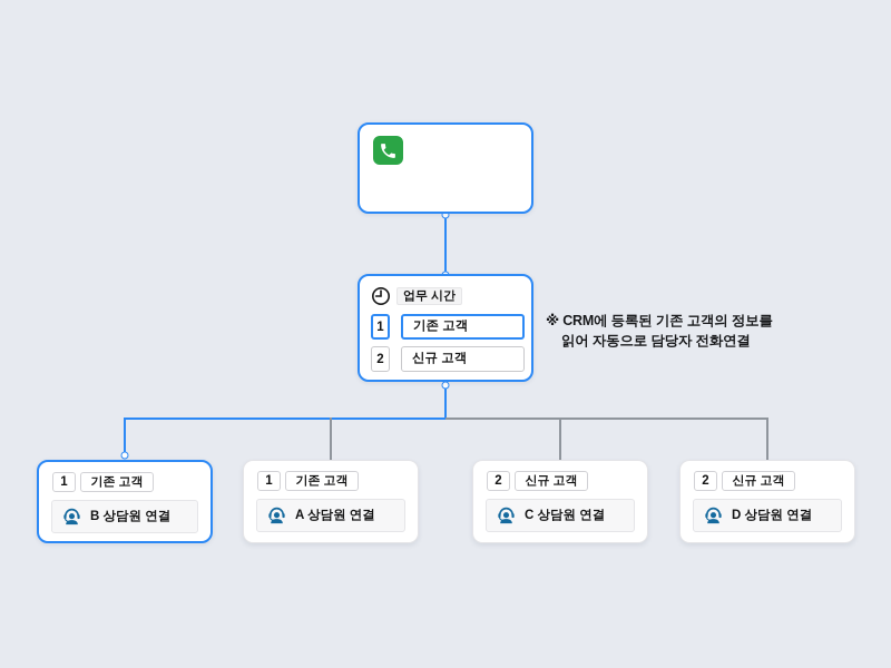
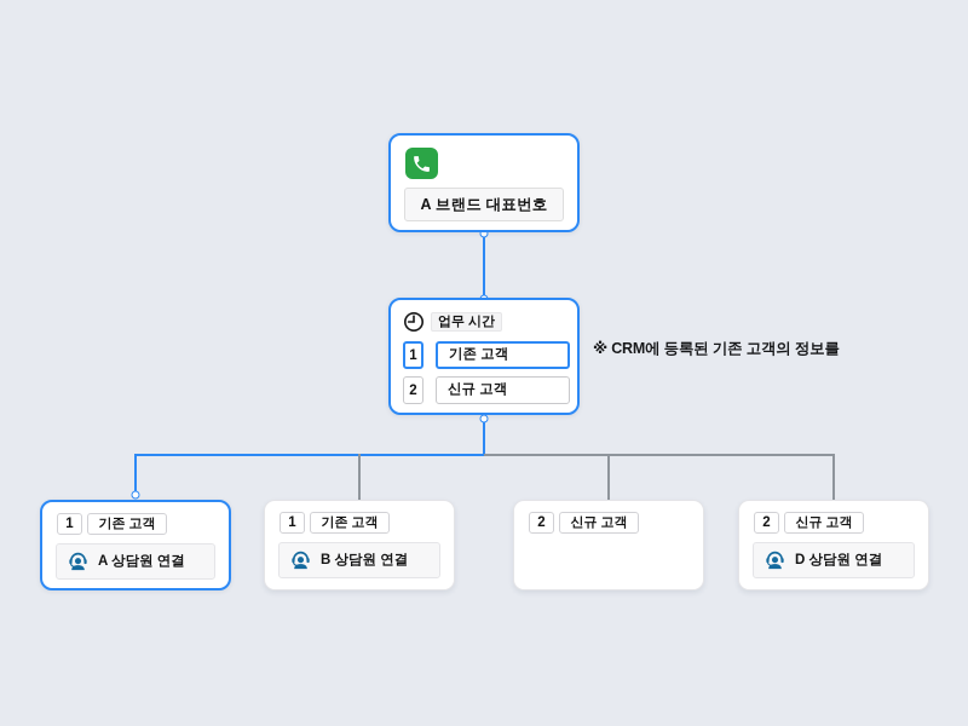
+ A 브랜드 대표번호
  업무 시간
  1
  기존 고객
  2
  신규 고객
  ※ CRM에 등록된 기존 고객의 정보를
- 읽어 자동으로 담당자 전화연결
  1
  기존 고객
- B 상담원 연결
+ A 상담원 연결
  1
  기존 고객
- A 상담원 연결
+ B 상담원 연결
  2
  신규 고객
- C 상담원 연결
  2
  신규 고객
  D 상담원 연결
